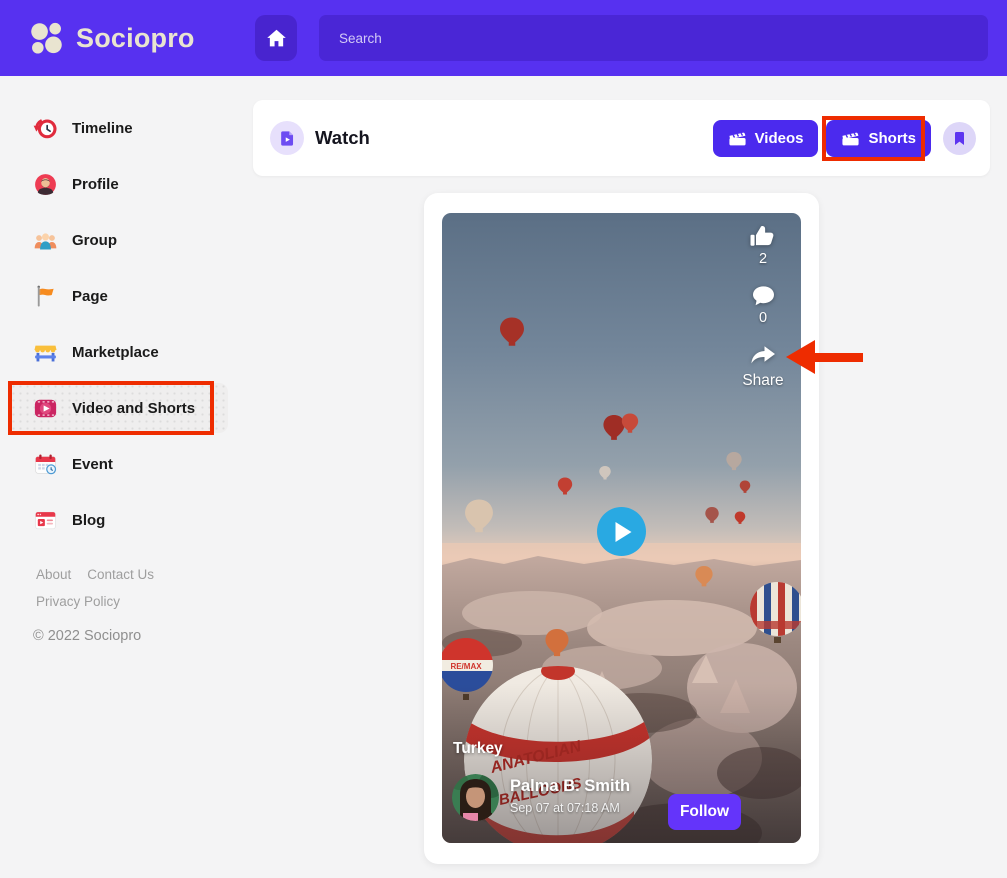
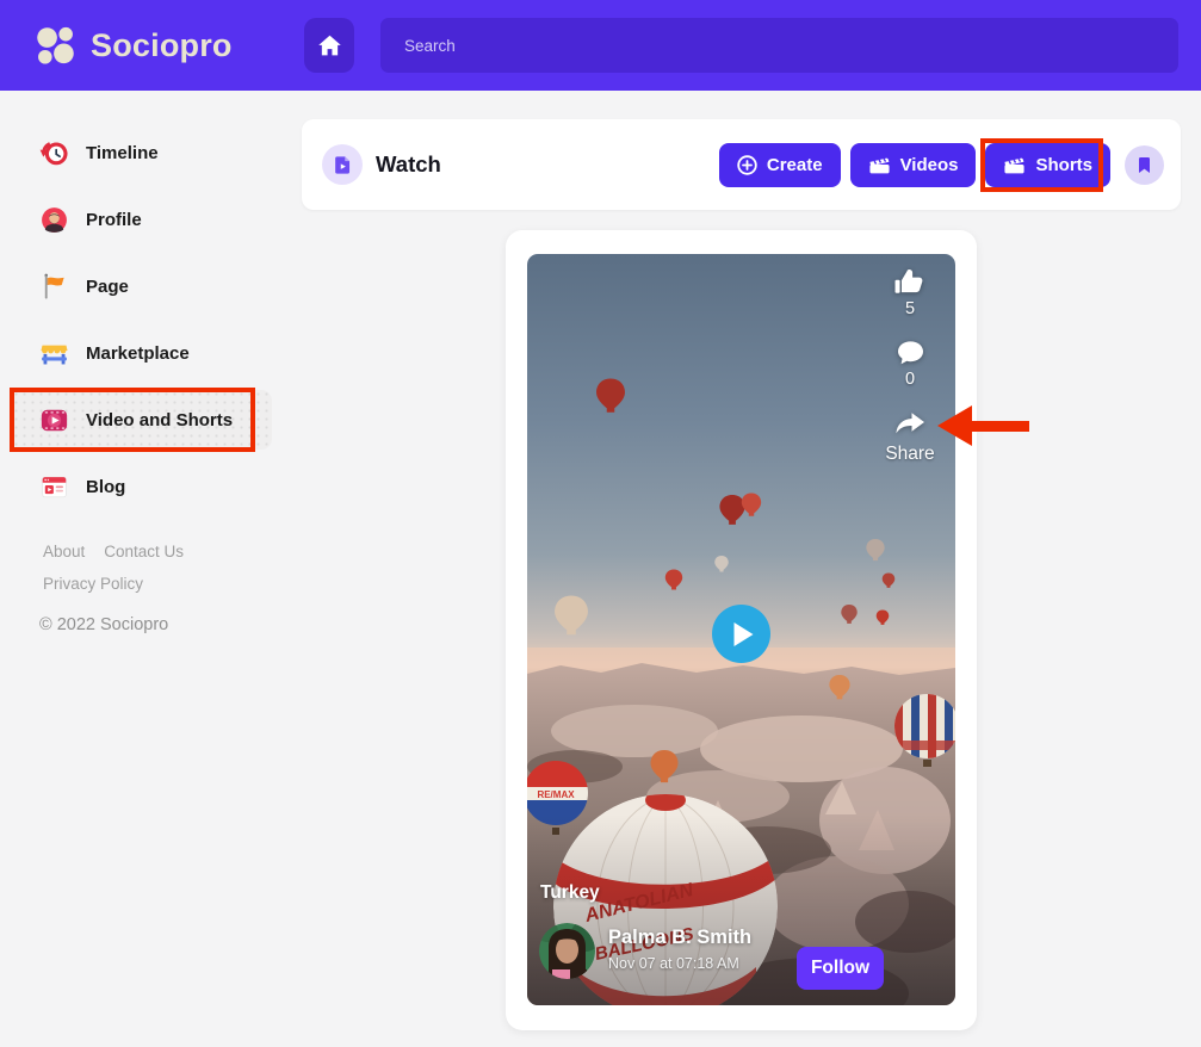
  Sociopro
  Search
  Timeline
  Profile
- Group
  Page
  Marketplace
  Video and Shorts
- Event
  Blog
  About
  Contact Us
  Privacy Policy
  © 2022 Sociopro
  Watch
+ Create
  Videos
  Shorts
  RE/MAX
- 2
+ 5
  0
  Share
  Turkey
  Palma B. Smith
- Sep 07 at 07:18 AM
+ Nov 07 at 07:18 AM
  Follow
